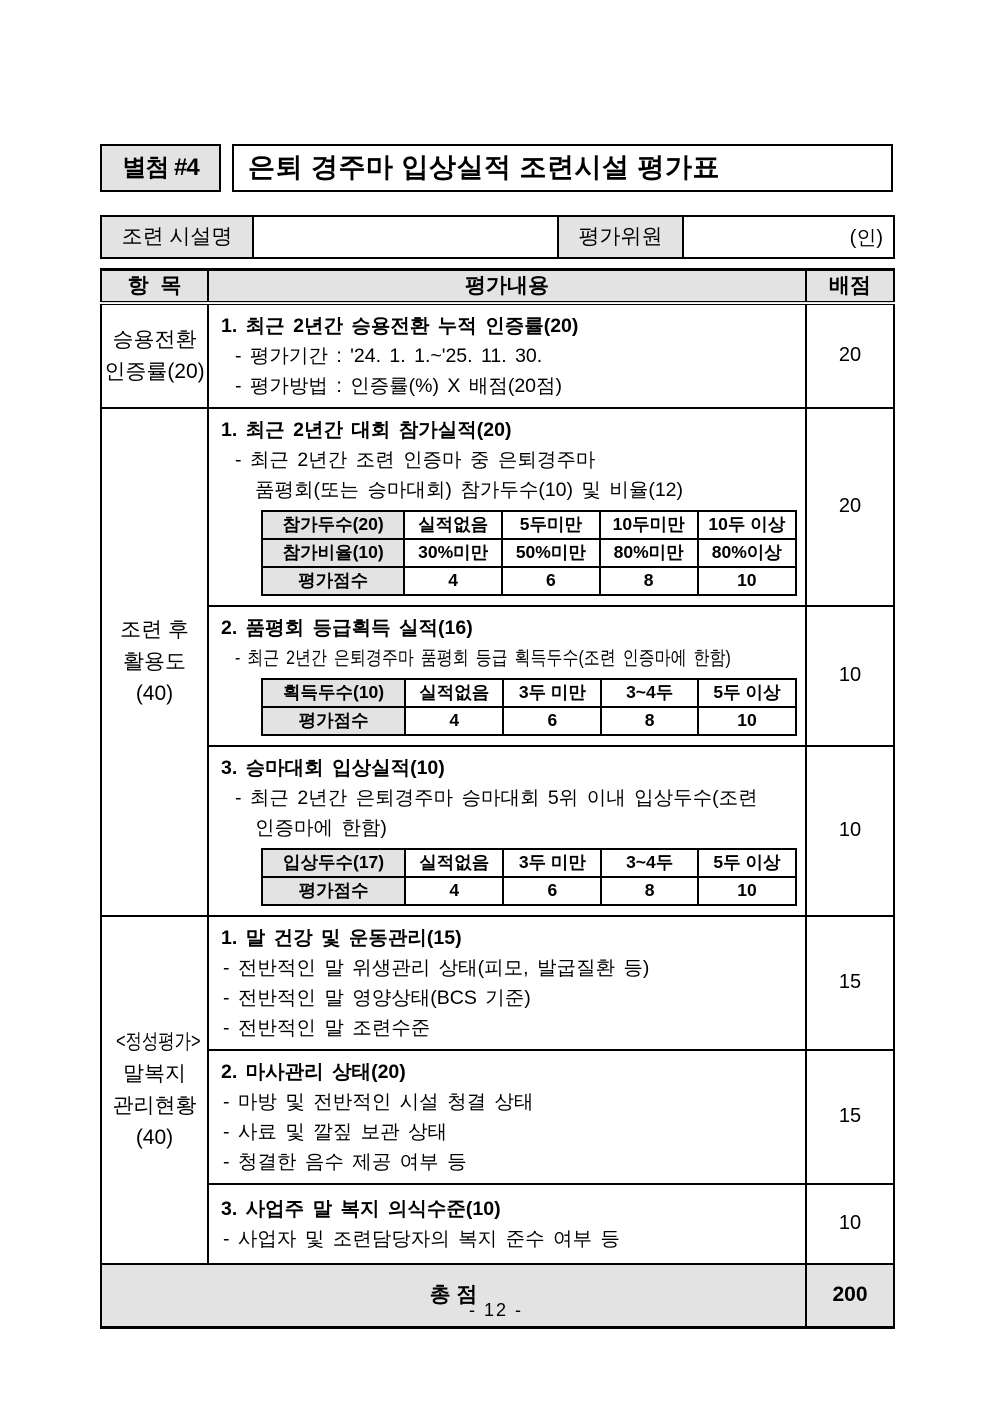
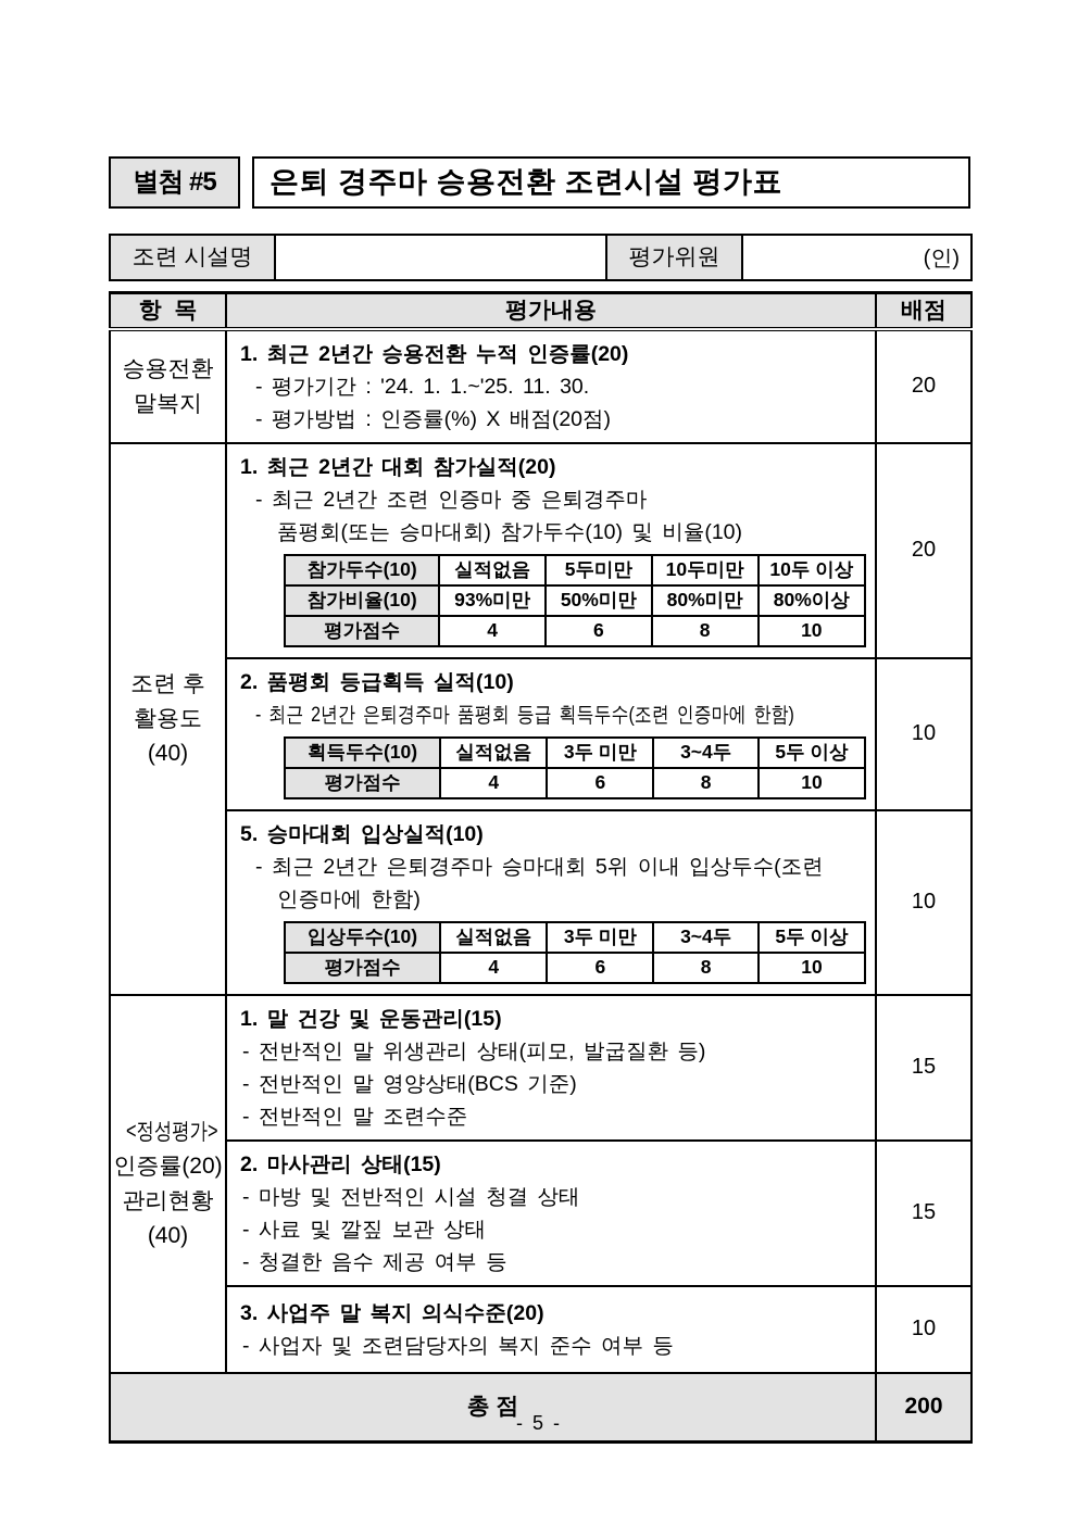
- 별첨 #4
+ 별첨 #5
- 은퇴 경주마 입상실적 조련시설 평가표
+ 은퇴 경주마 승용전환 조련시설 평가표
  조련 시설명		평가위원	(인)
  항 목	평가내용	배점
- 승용전환 인증률(20)	1. 최근 2년간 승용전환 누적 인증률(20) - 평가기간 : '24. 1. 1.~'25. 11. 30. - 평가방법 : 인증률(%) X 배점(20점)	20
+ 승용전환 말복지	1. 최근 2년간 승용전환 누적 인증률(20) - 평가기간 : '24. 1. 1.~'25. 11. 30. - 평가방법 : 인증률(%) X 배점(20점)	20
- 조련 후 활용도 (40)	1. 최근 2년간 대회 참가실적(20) - 최근 2년간 조련 인증마 중 은퇴경주마 품평회(또는 승마대회) 참가두수(10) 및 비율(12)
+ 조련 후 활용도 (40)	1. 최근 2년간 대회 참가실적(20) - 최근 2년간 조련 인증마 중 은퇴경주마 품평회(또는 승마대회) 참가두수(10) 및 비율(10)
- 참가두수(20)	실적없음	5두미만	10두미만	10두 이상
+ 참가두수(10)	실적없음	5두미만	10두미만	10두 이상
- 참가비율(10)	30%미만	50%미만	80%미만	80%이상
+ 참가비율(10)	93%미만	50%미만	80%미만	80%이상
  평가점수	4	6	8	10
  		20
- 2. 품평회 등급획득 실적(16) - 최근 2년간 은퇴경주마 품평회 등급 획득두수(조련 인증마에 한함)
+ 2. 품평회 등급획득 실적(10) - 최근 2년간 은퇴경주마 품평회 등급 획득두수(조련 인증마에 한함)
  획득두수(10)	실적없음	3두 미만	3~4두	5두 이상
  평가점수	4	6	8	10
  	10
- 3. 승마대회 입상실적(10) - 최근 2년간 은퇴경주마 승마대회 5위 이내 입상두수(조련 인증마에 한함)
+ 5. 승마대회 입상실적(10) - 최근 2년간 은퇴경주마 승마대회 5위 이내 입상두수(조련 인증마에 한함)
- 입상두수(17)	실적없음	3두 미만	3~4두	5두 이상
+ 입상두수(10)	실적없음	3두 미만	3~4두	5두 이상
  평가점수	4	6	8	10
  	10
- <정성평가> 말복지 관리현황 (40)	1. 말 건강 및 운동관리(15) - 전반적인 말 위생관리 상태(피모, 발굽질환 등) - 전반적인 말 영양상태(BCS 기준) - 전반적인 말 조련수준	15
+ <정성평가> 인증률(20) 관리현황 (40)	1. 말 건강 및 운동관리(15) - 전반적인 말 위생관리 상태(피모, 발굽질환 등) - 전반적인 말 영양상태(BCS 기준) - 전반적인 말 조련수준	15
- 2. 마사관리 상태(20) - 마방 및 전반적인 시설 청결 상태 - 사료 및 깔짚 보관 상태 - 청결한 음수 제공 여부 등	15
+ 2. 마사관리 상태(15) - 마방 및 전반적인 시설 청결 상태 - 사료 및 깔짚 보관 상태 - 청결한 음수 제공 여부 등	15
- 3. 사업주 말 복지 의식수준(10) - 사업자 및 조련담당자의 복지 준수 여부 등	10
+ 3. 사업주 말 복지 의식수준(20) - 사업자 및 조련담당자의 복지 준수 여부 등	10
  총 점	200
- - 12 -
+ - 5 -
